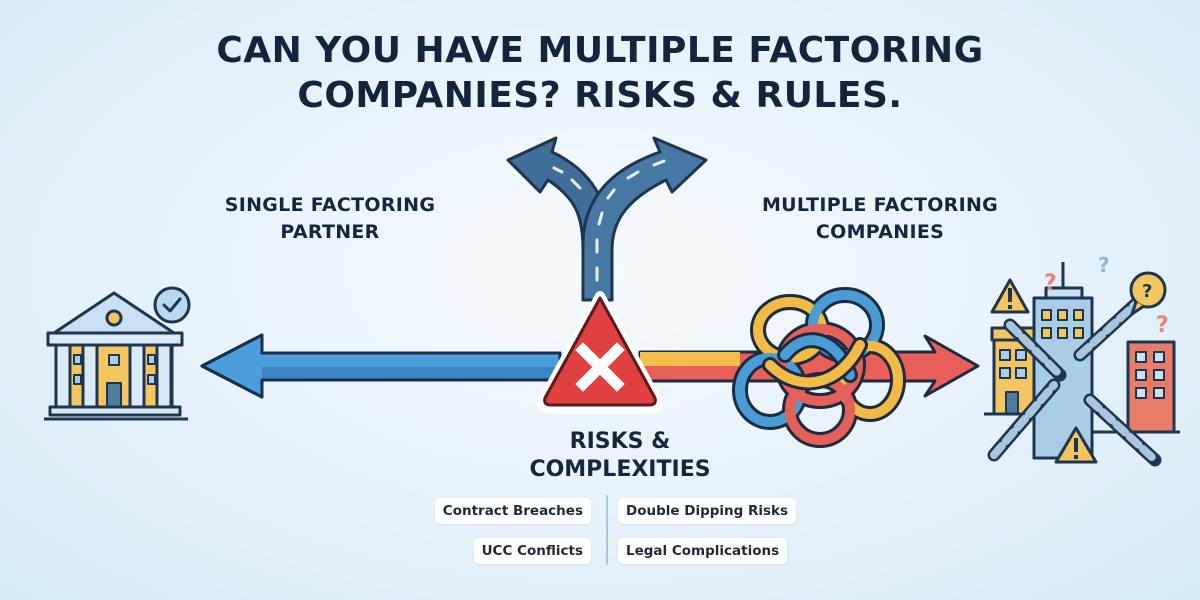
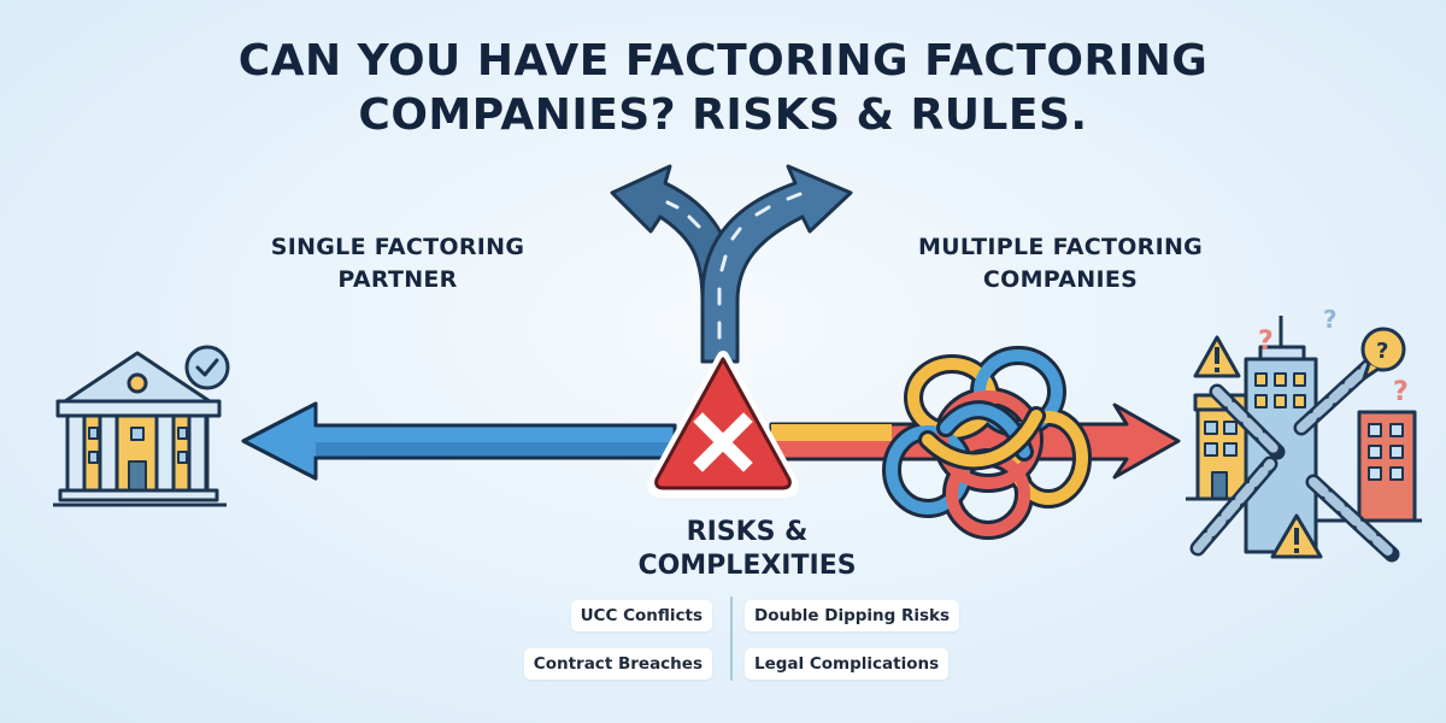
- CAN YOU HAVE MULTIPLE FACTORING
+ CAN YOU HAVE FACTORING FACTORING
  COMPANIES? RISKS & RULES.
  SINGLE FACTORING
  PARTNER
  MULTIPLE FACTORING
  COMPANIES
  ?
  ?
  ?
  ?
  RISKS &
  COMPLEXITIES
- Contract Breaches
+ UCC Conflicts
  Double Dipping Risks
- UCC Conflicts
+ Contract Breaches
  Legal Complications
